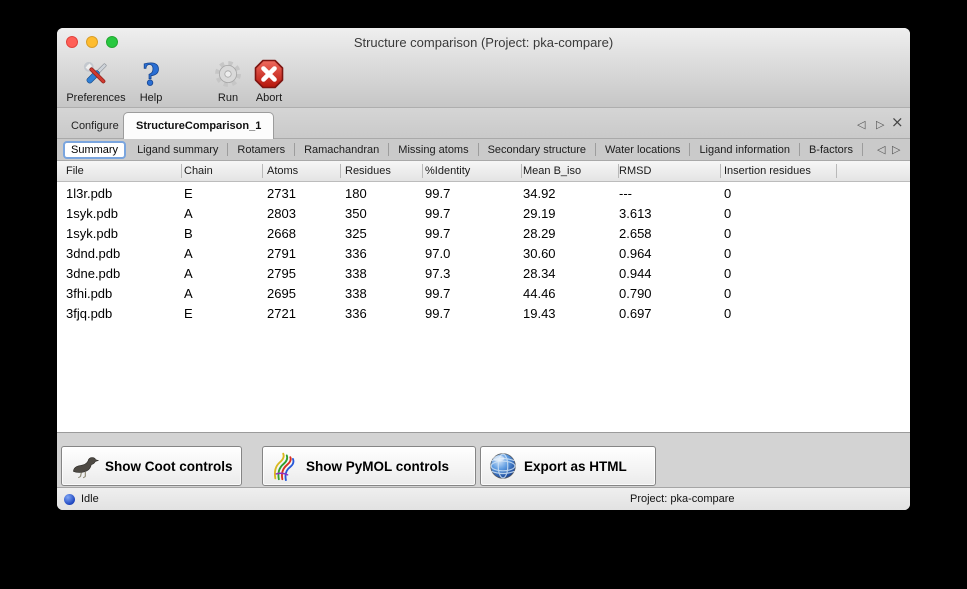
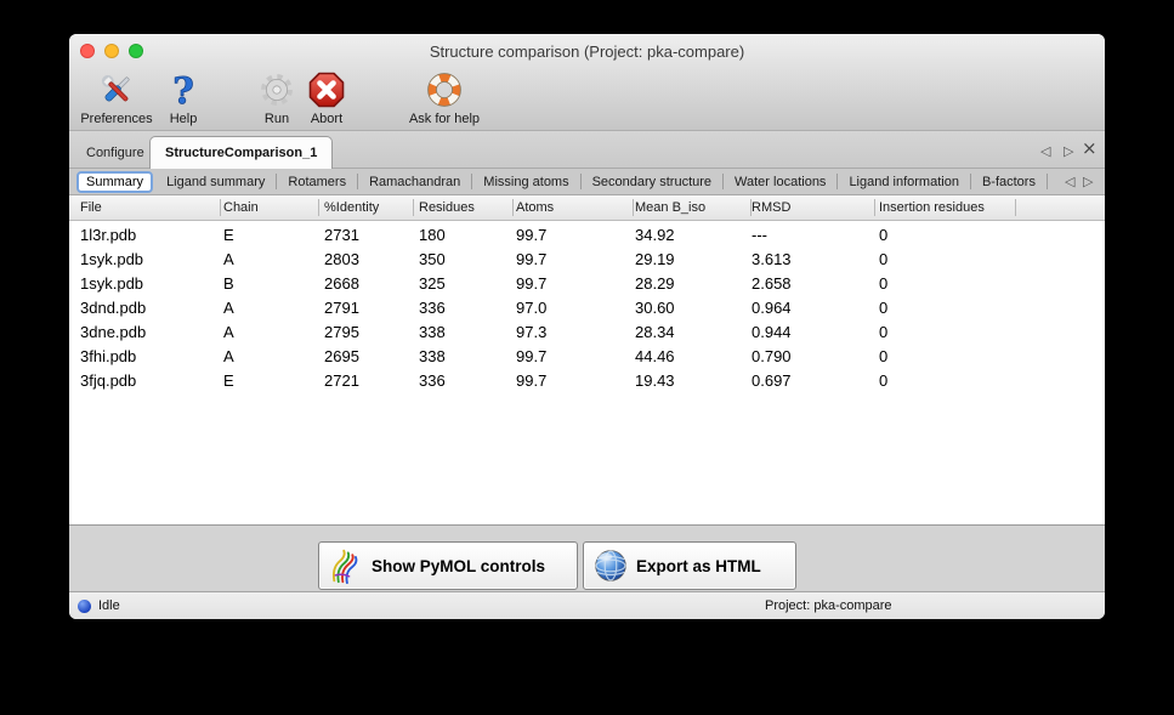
  Structure comparison (Project: pka-compare)
  Preferences
  ?
  Help
  Run
  Abort
+ Ask for help
  Configure
  StructureComparison_1
  ◁
  ▷
  ×
  Summary
  Ligand summary
  Rotamers
  Ramachandran
  Missing atoms
  Secondary structure
  Water locations
  Ligand information
  B-factors
  ◁
  ▷
  File
  Chain
- Atoms
+ %Identity
  Residues
- %Identity
+ Atoms
  Mean B_iso
  RMSD
  Insertion residues
  1l3r.pdb
  E
  2731
  180
  99.7
  34.92
  ---
  0
  1syk.pdb
  A
  2803
  350
  99.7
  29.19
  3.613
  0
  1syk.pdb
  B
  2668
  325
  99.7
  28.29
  2.658
  0
  3dnd.pdb
  A
  2791
  336
  97.0
  30.60
  0.964
  0
  3dne.pdb
  A
  2795
  338
  97.3
  28.34
  0.944
  0
  3fhi.pdb
  A
  2695
  338
  99.7
  44.46
  0.790
  0
  3fjq.pdb
  E
  2721
  336
  99.7
  19.43
  0.697
  0
- Show Coot controls
  Show PyMOL controls
  Export as HTML
  Idle
  Project: pka-compare
